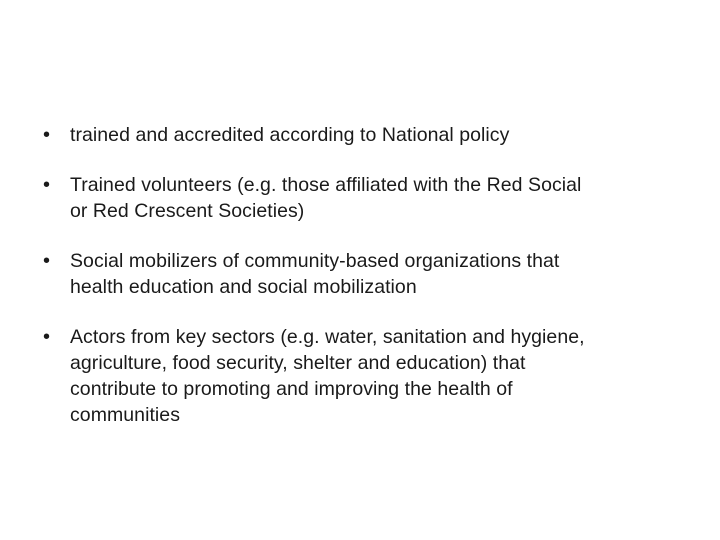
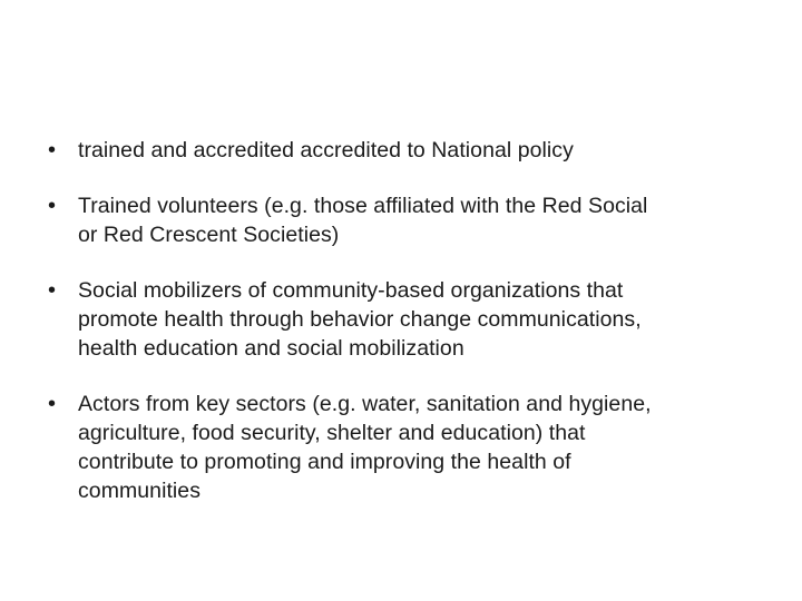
  •
- trained and accredited according to National policy
+ trained and accredited accredited to National policy
  •
  Trained volunteers (e.g. those affiliated with the Red Social
  or Red Crescent Societies)
  •
  Social mobilizers of community-based organizations that
+ promote health through behavior change communications,
  health education and social mobilization
  •
  Actors from key sectors (e.g. water, sanitation and hygiene,
  agriculture, food security, shelter and education) that
  contribute to promoting and improving the health of
  communities
